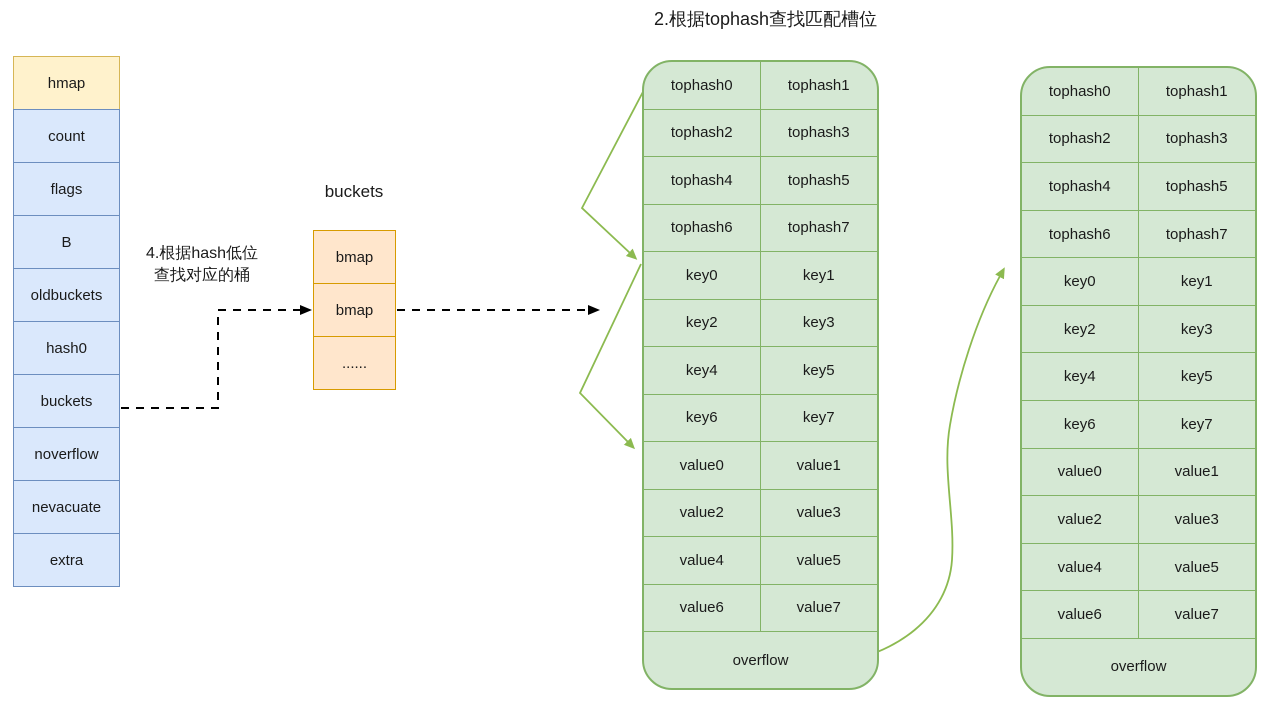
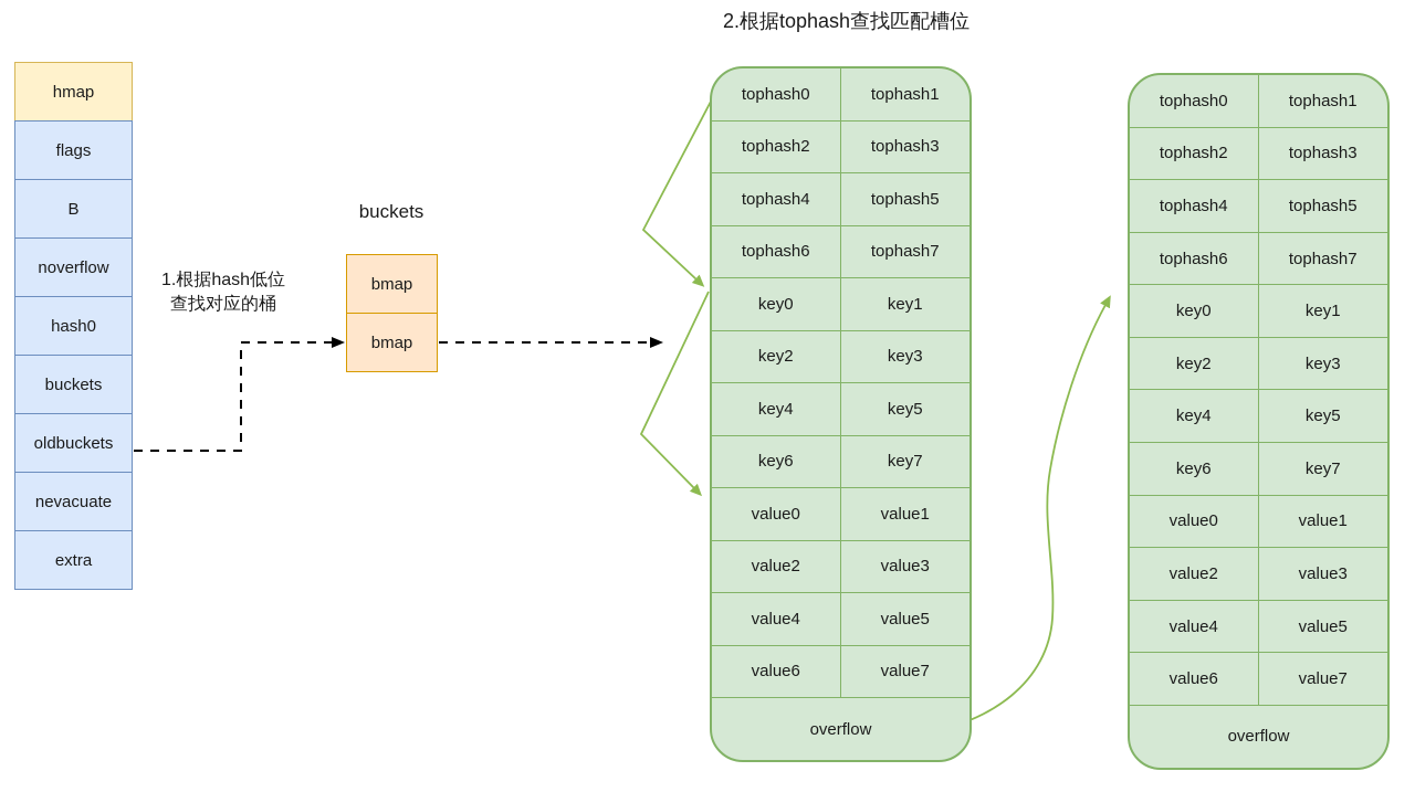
  2.根据tophash查找匹配槽位
- 4.根据hash低位
+ 1.根据hash低位
  查找对应的桶
  hmap
- count
  flags
  B
- oldbuckets
+ noverflow
  hash0
  buckets
- noverflow
+ oldbuckets
  nevacuate
  extra
  buckets
  bmap
  bmap
- ......
  tophash0
  tophash1
  tophash2
  tophash3
  tophash4
  tophash5
  tophash6
  tophash7
  key0
  key1
  key2
  key3
  key4
  key5
  key6
  key7
  value0
  value1
  value2
  value3
  value4
  value5
  value6
  value7
  overflow
  tophash0
  tophash1
  tophash2
  tophash3
  tophash4
  tophash5
  tophash6
  tophash7
  key0
  key1
  key2
  key3
  key4
  key5
  key6
  key7
  value0
  value1
  value2
  value3
  value4
  value5
  value6
  value7
  overflow
